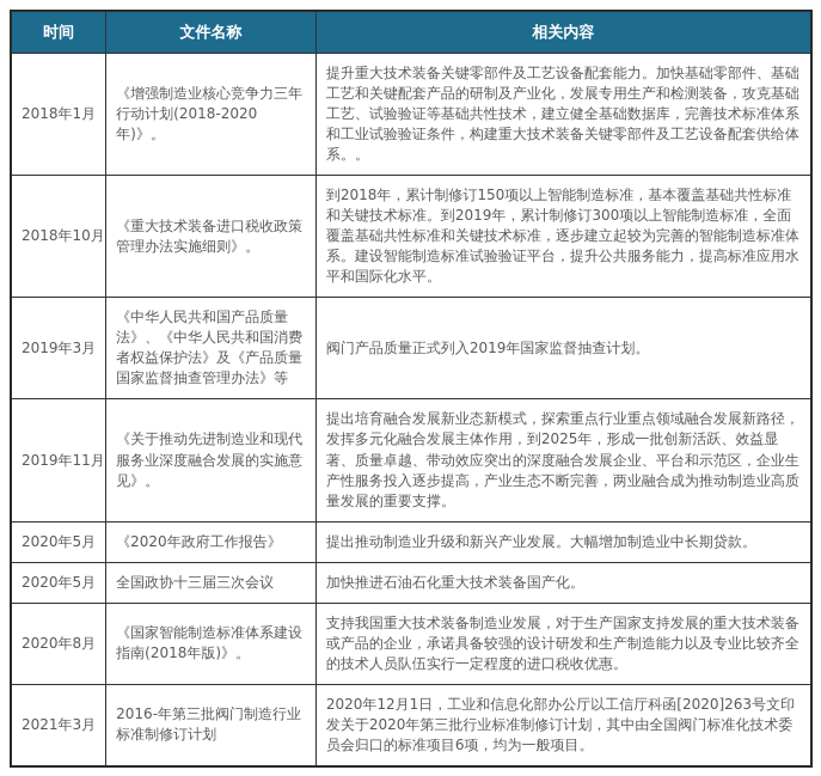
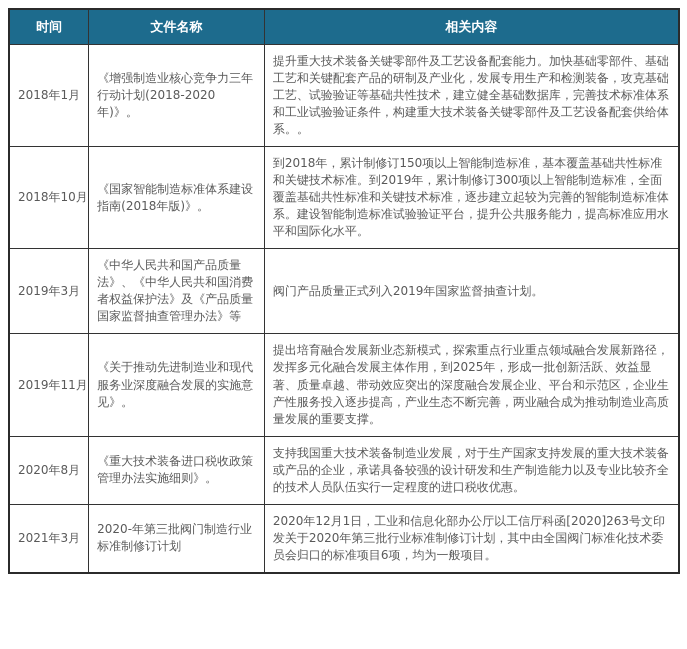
  时间	文件名称	相关内容
  2018年1月	《增强制造业核心竞争力三年行动计划(2018-2020年)》。	提升重大技术装备关键零部件及工艺设备配套能力。加快基础零部件、基础工艺和关键配套产品的研制及产业化，发展专用生产和检测装备，攻克基础工艺、试验验证等基础共性技术，建立健全基础数据库，完善技术标准体系和工业试验验证条件，构建重大技术装备关键零部件及工艺设备配套供给体系。。
- 2018年10月	《重大技术装备进口税收政策管理办法实施细则》。	到2018年，累计制修订150项以上智能制造标准，基本覆盖基础共性标准和关键技术标准。到2019年，累计制修订300项以上智能制造标准，全面覆盖基础共性标准和关键技术标准，逐步建立起较为完善的智能制造标准体系。建设智能制造标准试验验证平台，提升公共服务能力，提高标准应用水平和国际化水平。
+ 2018年10月	《国家智能制造标准体系建设指南(2018年版)》。	到2018年，累计制修订150项以上智能制造标准，基本覆盖基础共性标准和关键技术标准。到2019年，累计制修订300项以上智能制造标准，全面覆盖基础共性标准和关键技术标准，逐步建立起较为完善的智能制造标准体系。建设智能制造标准试验验证平台，提升公共服务能力，提高标准应用水平和国际化水平。
  2019年3月	《中华人民共和国产品质量法》、《中华人民共和国消费者权益保护法》及《产品质量国家监督抽查管理办法》等	阀门产品质量正式列入2019年国家监督抽查计划。
  2019年11月	《关于推动先进制造业和现代服务业深度融合发展的实施意见》。	提出培育融合发展新业态新模式，探索重点行业重点领域融合发展新路径，发挥多元化融合发展主体作用，到2025年，形成一批创新活跃、效益显著、质量卓越、带动效应突出的深度融合发展企业、平台和示范区，企业生产性服务投入逐步提高，产业生态不断完善，两业融合成为推动制造业高质量发展的重要支撑。
- 2020年5月	《2020年政府工作报告》	提出推动制造业升级和新兴产业发展。大幅增加制造业中长期贷款。
- 2020年5月	全国政协十三届三次会议	加快推进石油石化重大技术装备国产化。
- 2020年8月	《国家智能制造标准体系建设指南(2018年版)》。	支持我国重大技术装备制造业发展，对于生产国家支持发展的重大技术装备或产品的企业，承诺具备较强的设计研发和生产制造能力以及专业比较齐全的技术人员队伍实行一定程度的进口税收优惠。
+ 2020年8月	《重大技术装备进口税收政策管理办法实施细则》。	支持我国重大技术装备制造业发展，对于生产国家支持发展的重大技术装备或产品的企业，承诺具备较强的设计研发和生产制造能力以及专业比较齐全的技术人员队伍实行一定程度的进口税收优惠。
- 2021年3月	2016-年第三批阀门制造行业标准制修订计划	2020年12月1日，工业和信息化部办公厅以工信厅科函[2020]263号文印发关于2020年第三批行业标准制修订计划，其中由全国阀门标准化技术委员会归口的标准项目6项，均为一般项目。
+ 2021年3月	2020-年第三批阀门制造行业标准制修订计划	2020年12月1日，工业和信息化部办公厅以工信厅科函[2020]263号文印发关于2020年第三批行业标准制修订计划，其中由全国阀门标准化技术委员会归口的标准项目6项，均为一般项目。
